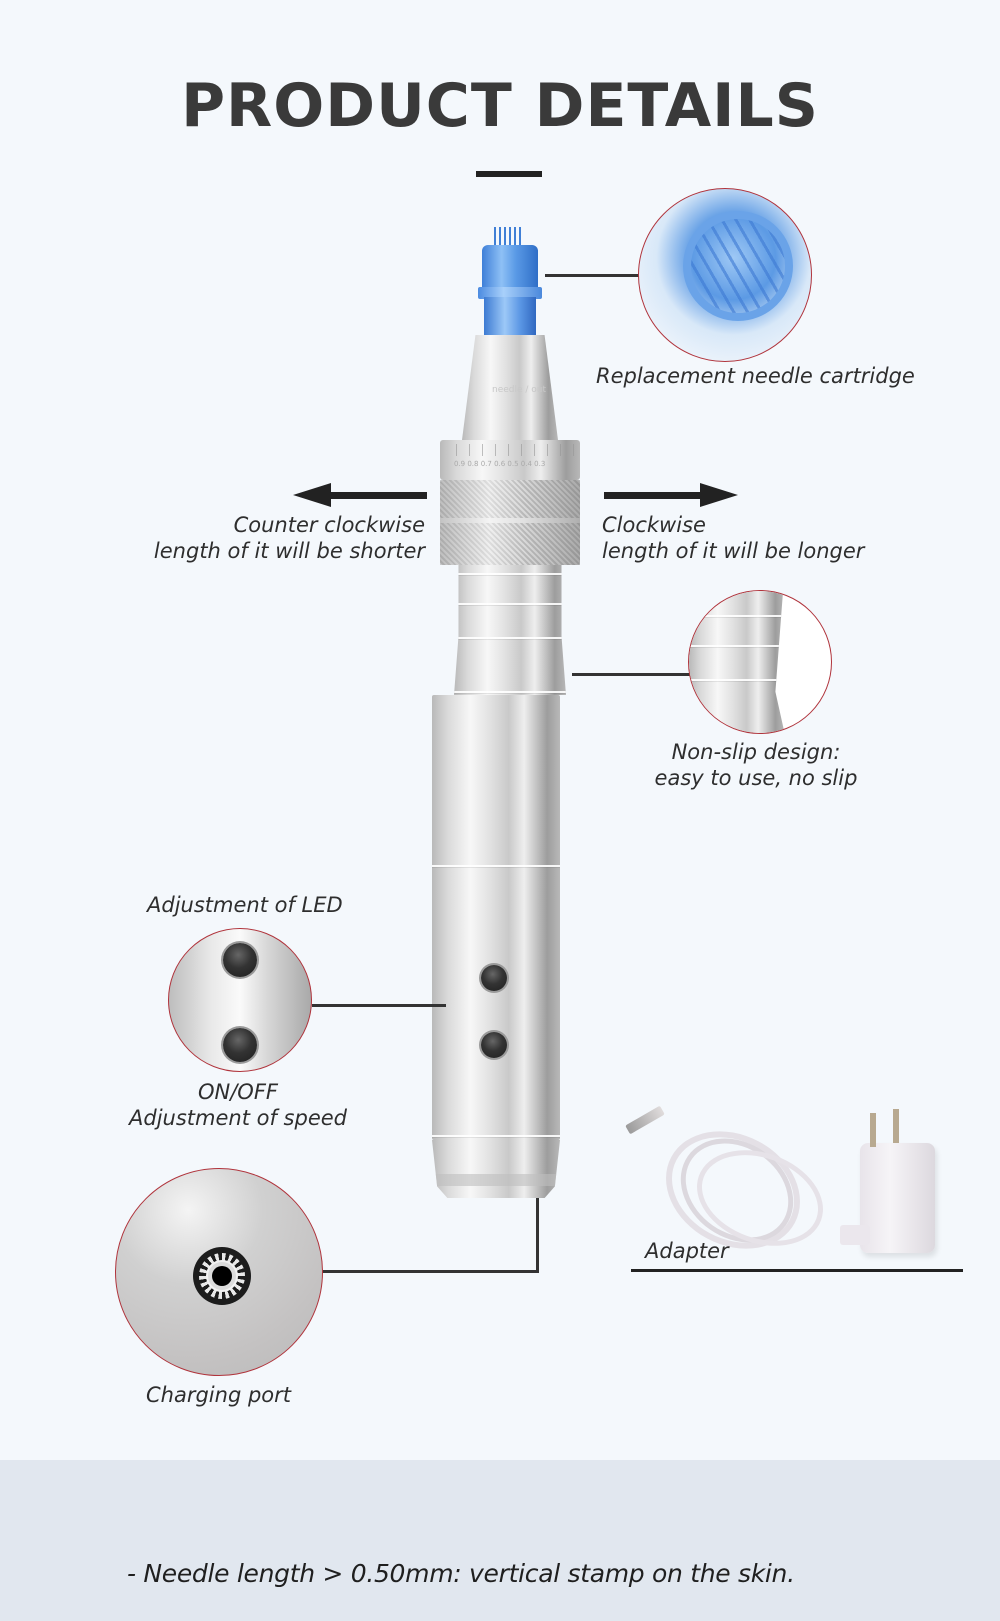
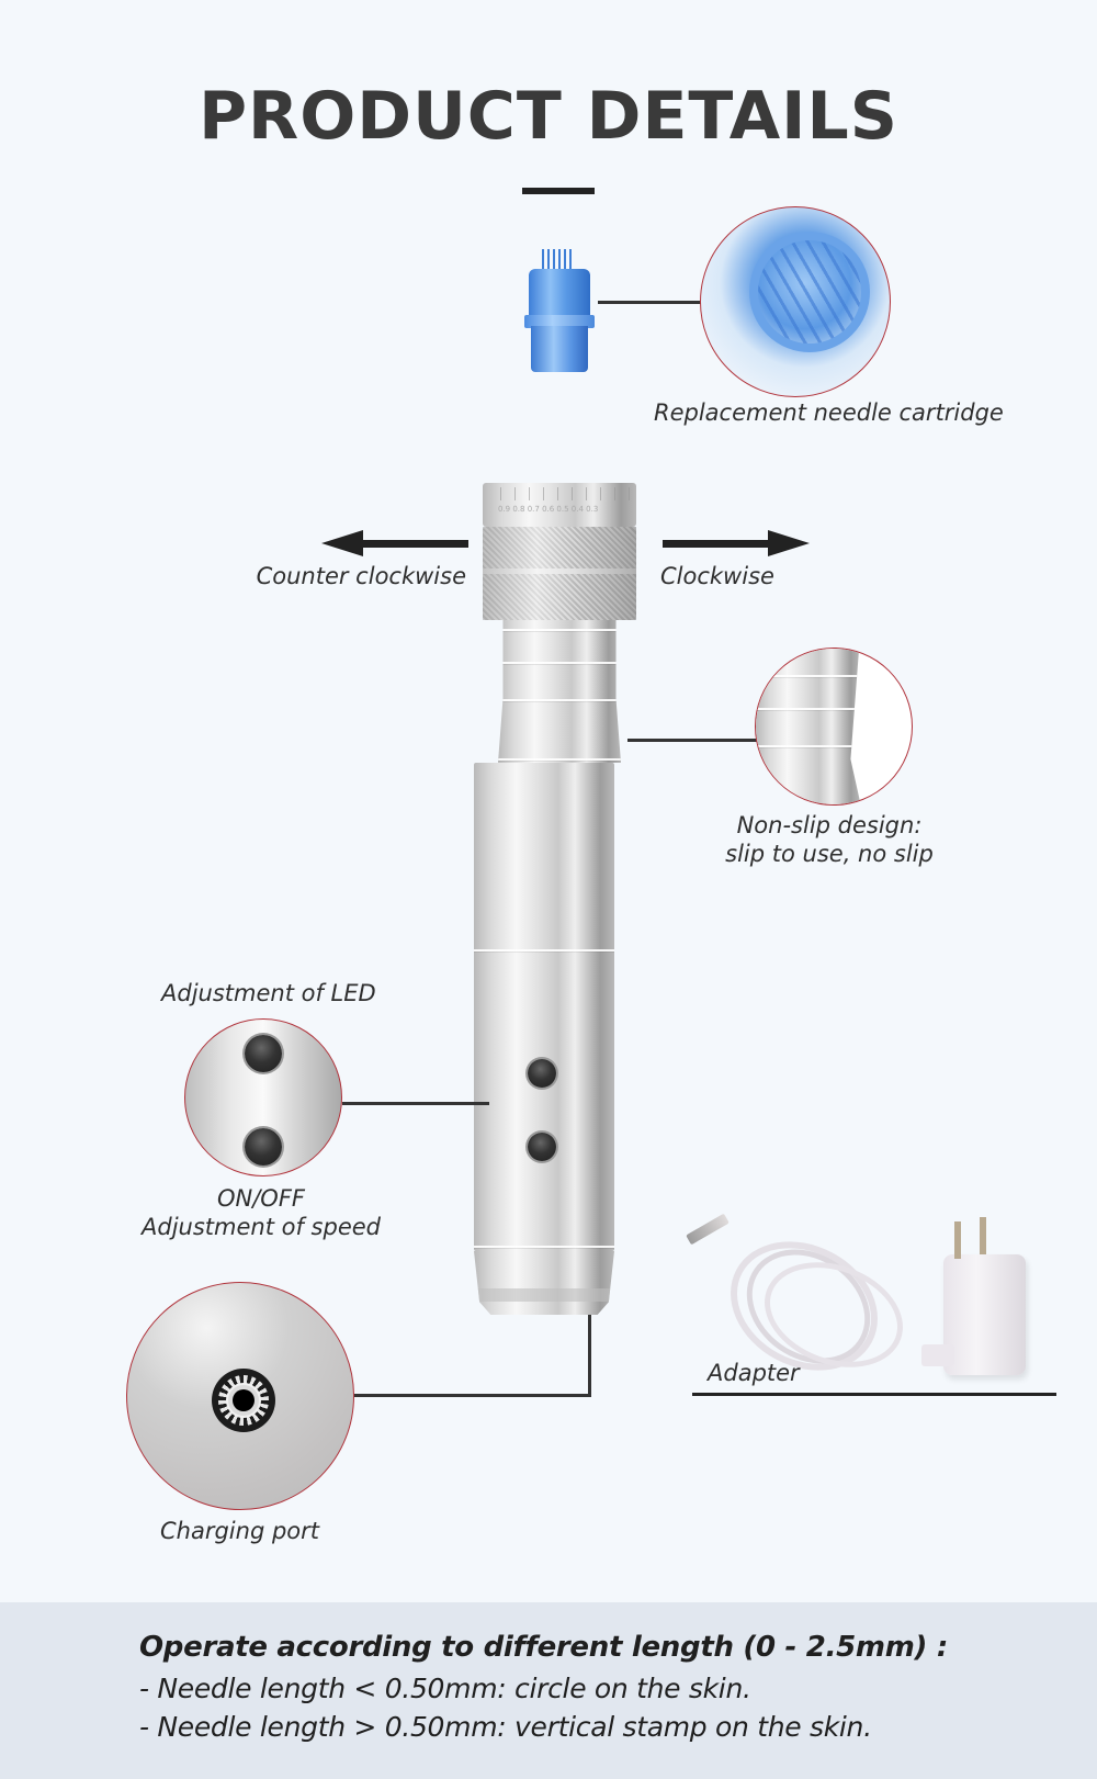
  PRODUCT DETAILS
- needle / out
  0.9 0.8 0.7 0.6 0.5 0.4 0.3
  Replacement needle cartridge
  Counter clockwise
- length of it will be shorter
  Clockwise
- length of it will be longer
  Non-slip design:
- easy to use, no slip
+ slip to use, no slip
  Adjustment of LED
  ON/OFF
  Adjustment of speed
  Charging port
  Adapter
+ Operate according to different length (0 - 2.5mm) :
+ - Needle length < 0.50mm: circle on the skin.
  - Needle length > 0.50mm: vertical stamp on the skin.
